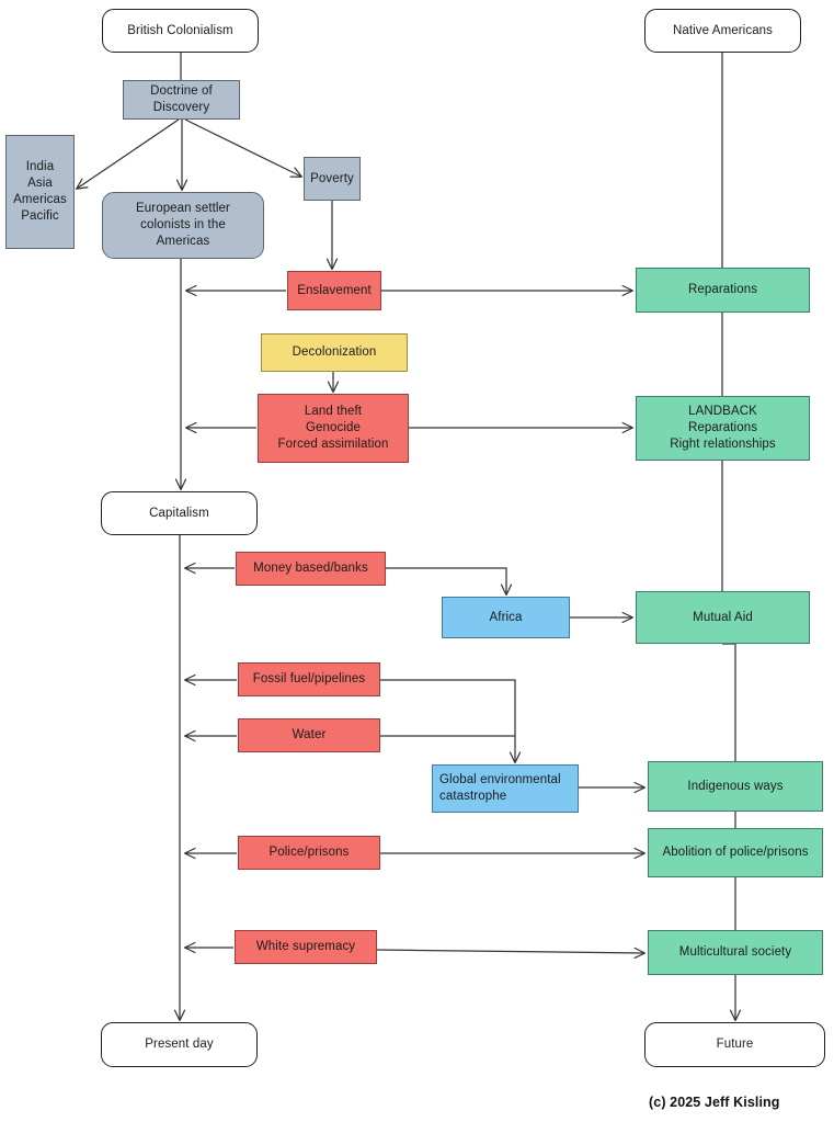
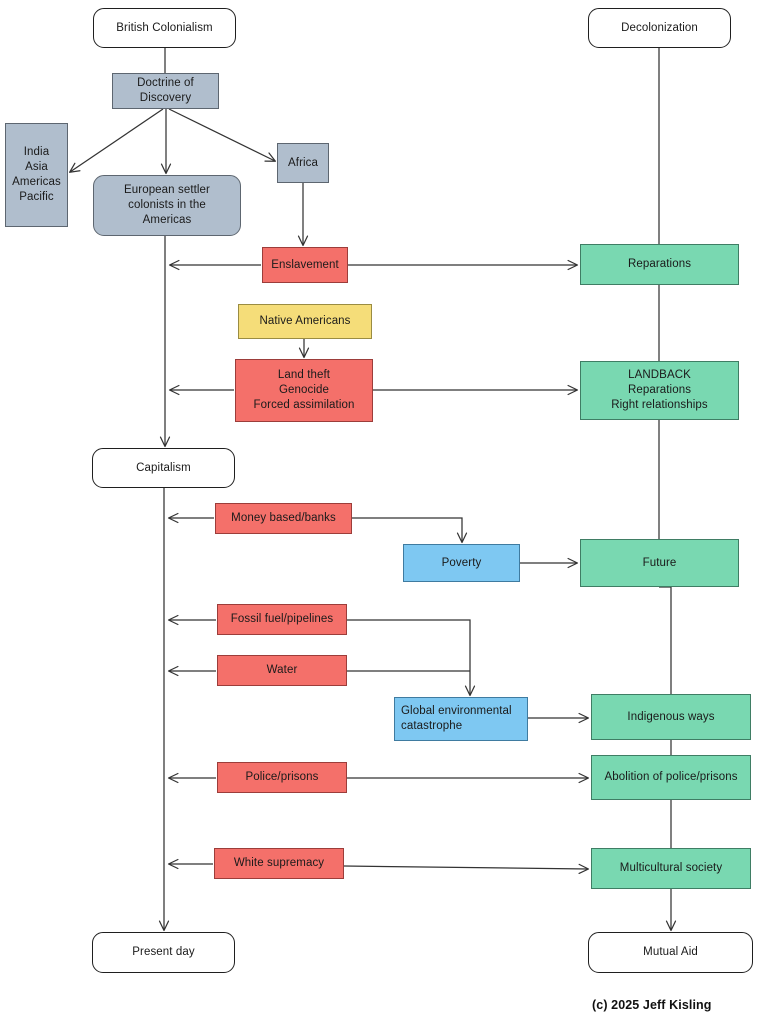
  British Colonialism
- Native Americans
+ Decolonization
  Doctrine of
  Discovery
  India
  Asia
  Americas
  Pacific
- Poverty
+ Africa
  European settler
  colonists in the
  Americas
  Enslavement
  Reparations
- Decolonization
+ Native Americans
  Land theft
  Genocide
  Forced assimilation
  LANDBACK
  Reparations
  Right relationships
  Capitalism
  Money based/banks
- Africa
+ Poverty
- Mutual Aid
+ Future
  Fossil fuel/pipelines
  Water
  Global environmental
  catastrophe
  Indigenous ways
  Police/prisons
  Abolition of police/prisons
  White supremacy
  Multicultural society
  Present day
- Future
+ Mutual Aid
  (c) 2025 Jeff Kisling
